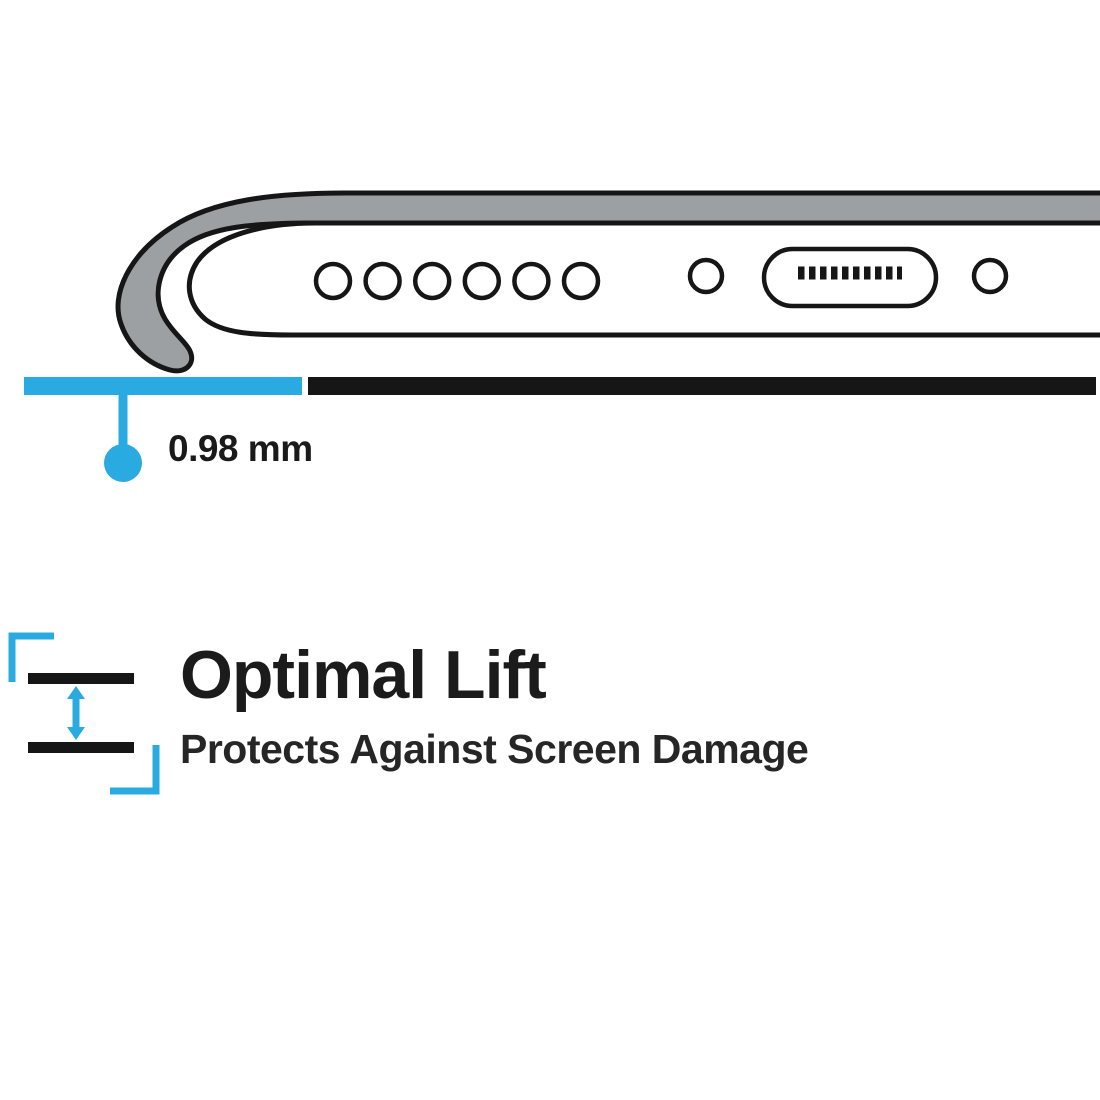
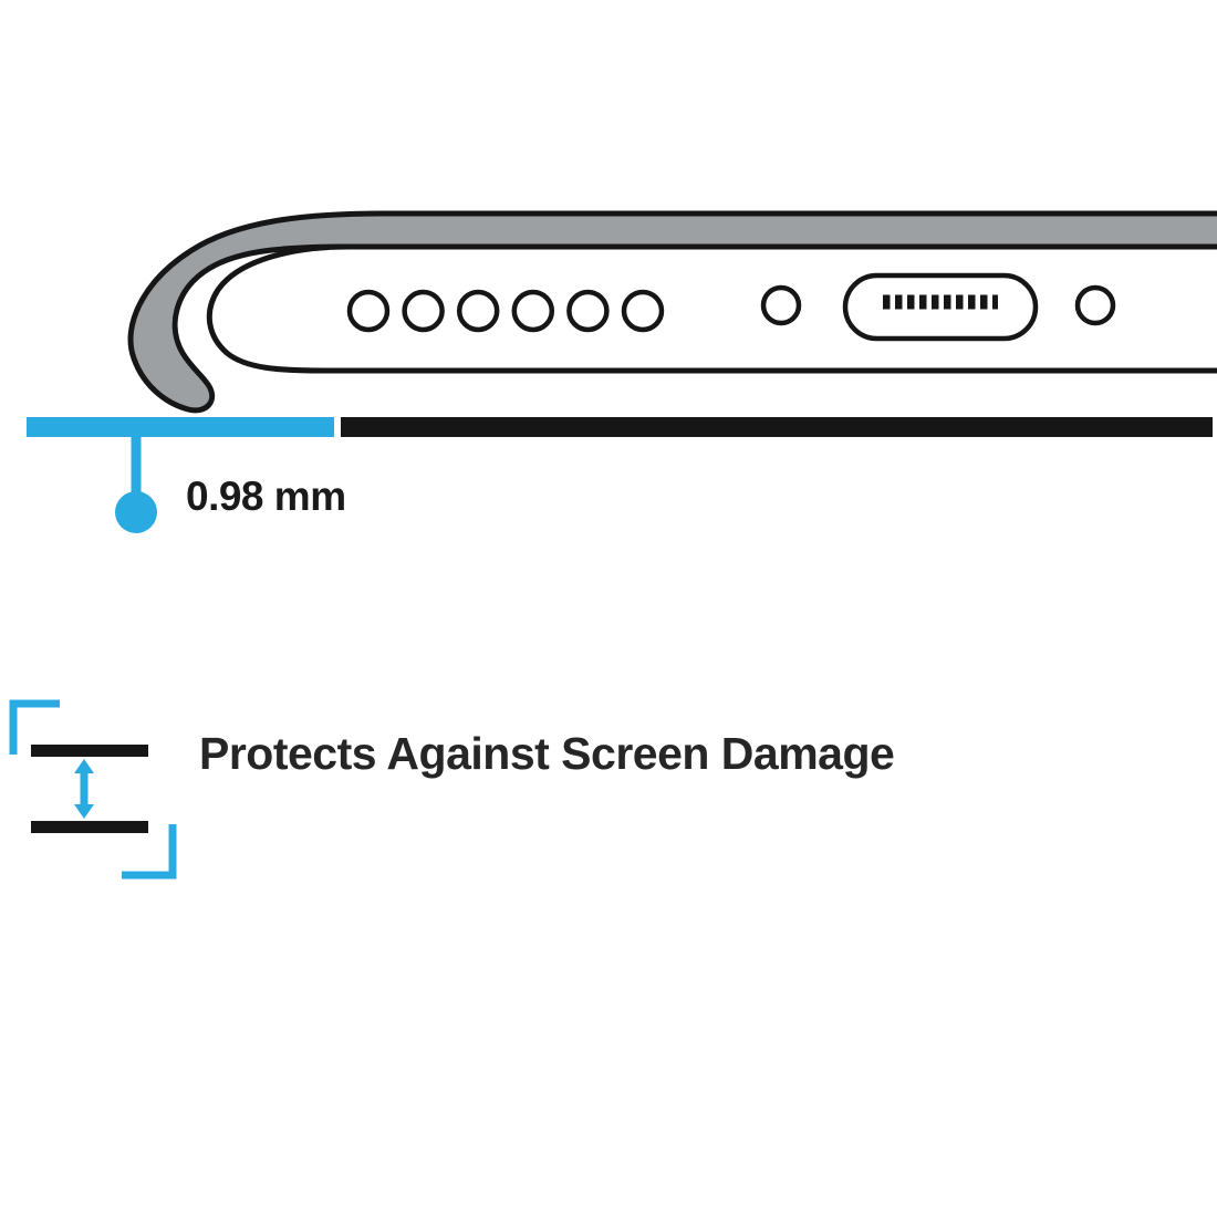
  0.98 mm
- Optimal Lift
  Protects Against Screen Damage
